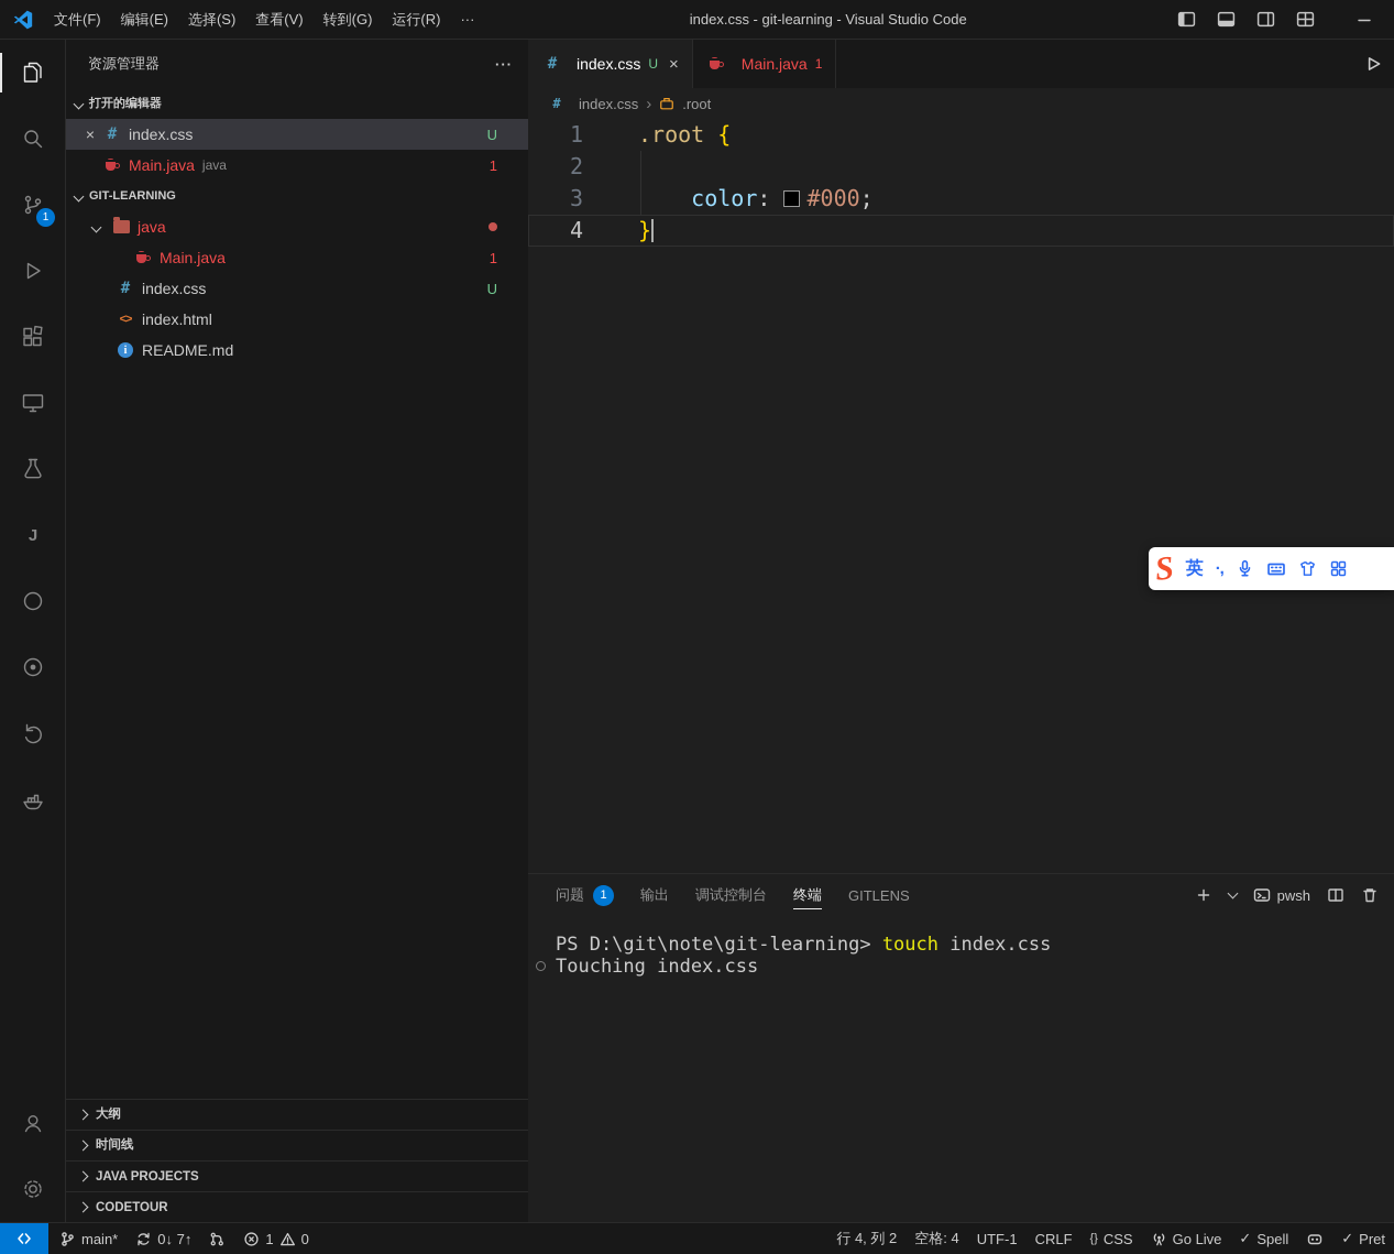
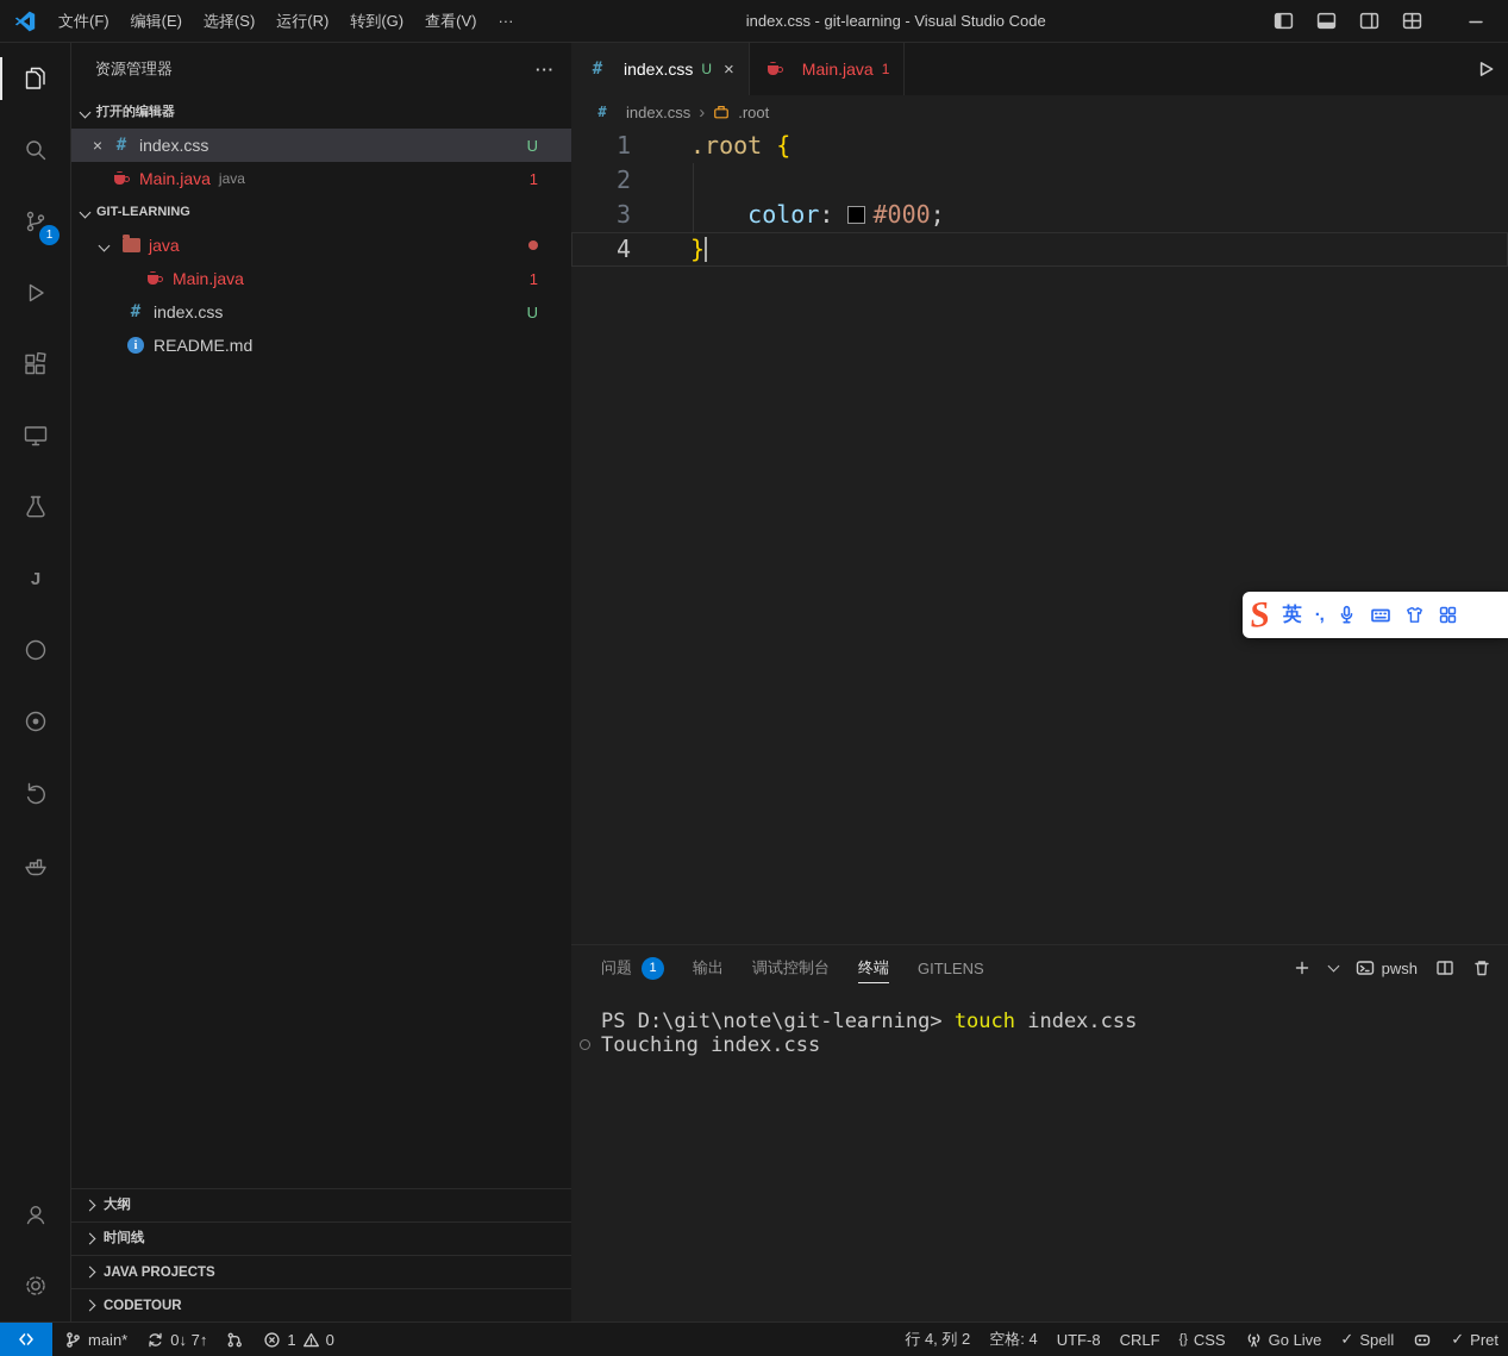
  文件(F)
  编辑(E)
  选择(S)
- 查看(V)
+ 运行(R)
  转到(G)
- 运行(R)
+ 查看(V)
  ···
  index.css - git-learning - Visual Studio Code
  1
  J
  资源管理器
  ···
  打开的编辑器
  ×
  #
  index.css
  U
  Main.java
  java
  1
  GIT-LEARNING
  java
  Main.java
  1
  #
  index.css
  U
- <>
- index.html
  i
  README.md
  大纲
  时间线
  JAVA PROJECTS
  CODETOUR
  #
  index.css
  U
  ×
  Main.java
  1
  #
  index.css
  ›
  .root
  1
  .root {
  2
  3
  color: #000;
  4
  }
  问题
  1
  输出
  调试控制台
  终端
  GITLENS
  pwsh
  PS D:\git\note\git-learning> touch index.css
  Touching index.css
  main*
  0↓ 7↑
  1
  0
  行 4, 列 2
  空格: 4
- UTF-1
+ UTF-8
  CRLF
  {}
  CSS
  Go Live
  ✓
  Spell
  ✓
  Pret
  英
  ·,
